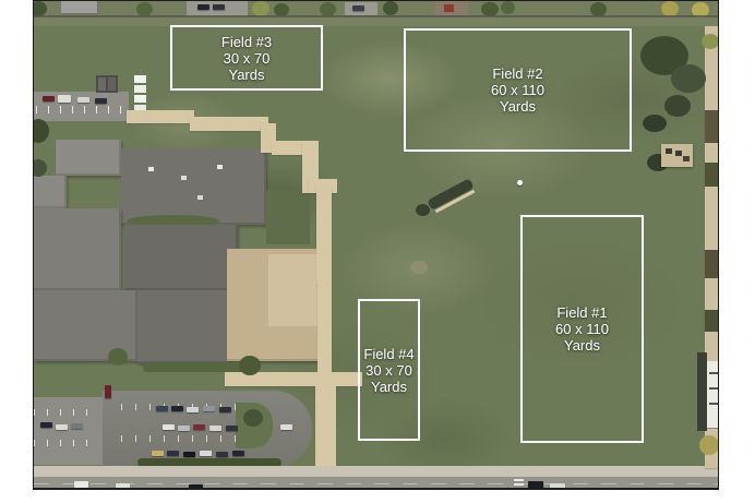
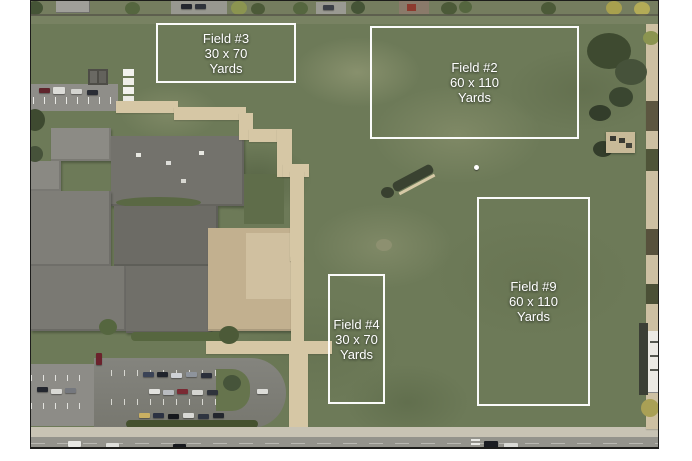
- Field #1
+ Field #9
  60 x 110
  Yards
  Field #2
  60 x 110
  Yards
  Field #3
  30 x 70
  Yards
  Field #4
  30 x 70
  Yards
